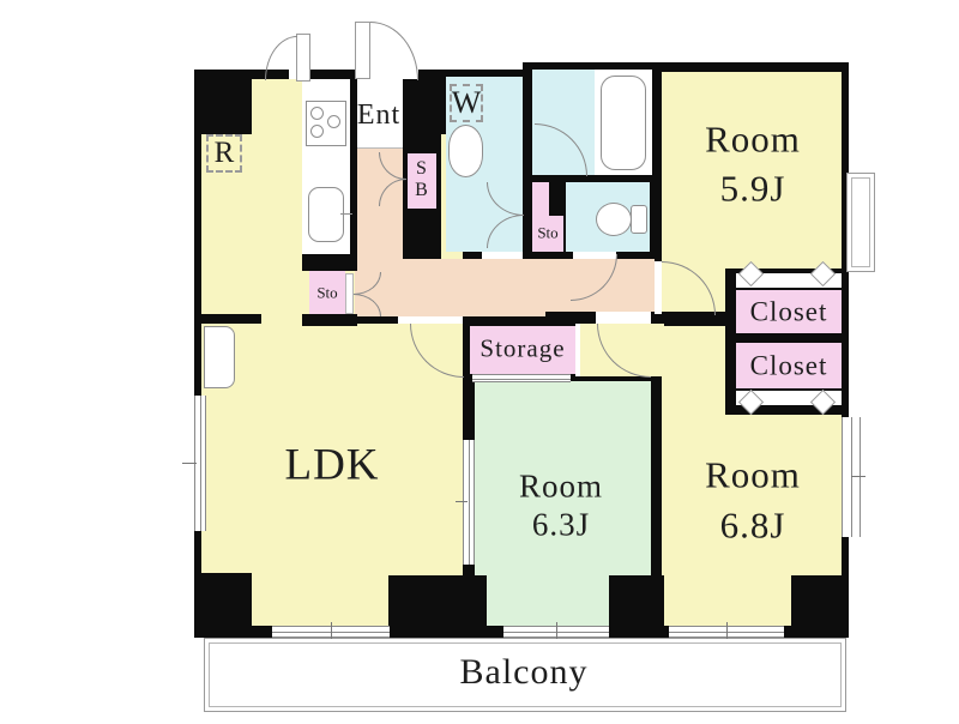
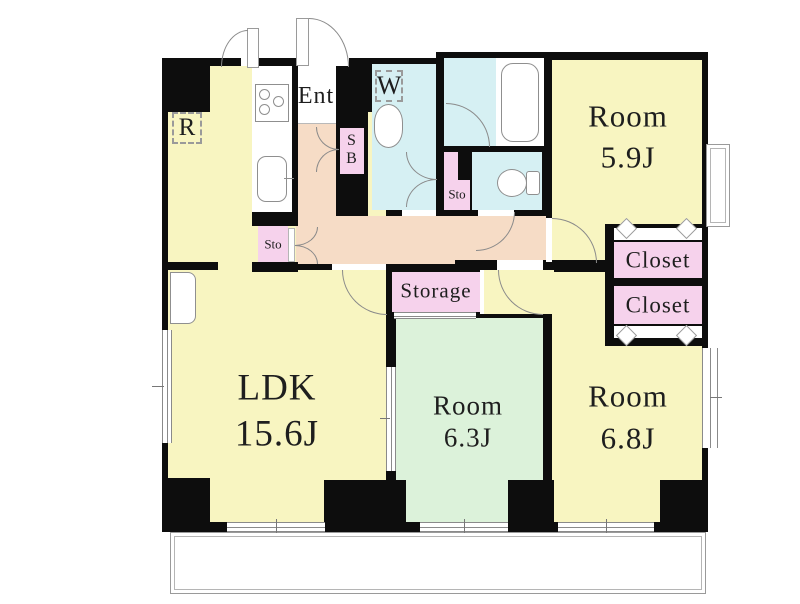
  W
  R
  LDK
+ 15.6J
  Room
  6.3J
  Room
  5.9J
  Room
  6.8J
  Closet
  Closet
  Storage
- Balcony
  Ent
  S
  B
  Sto
  Sto
